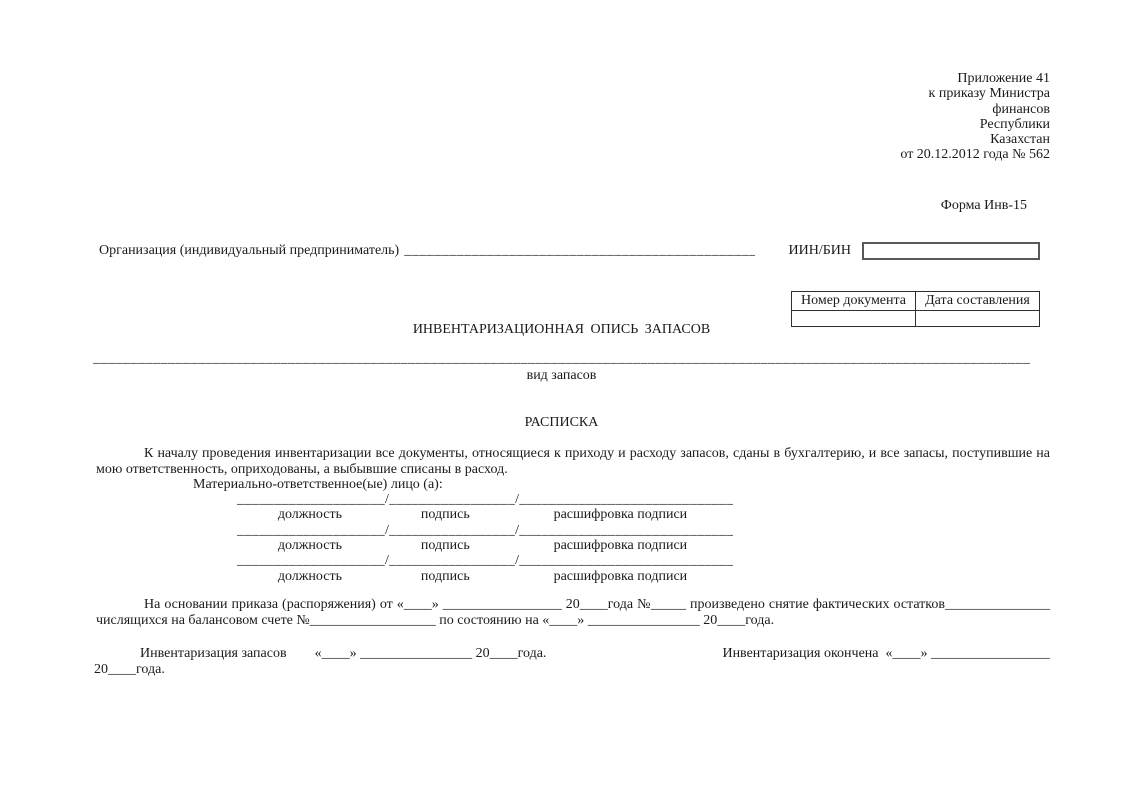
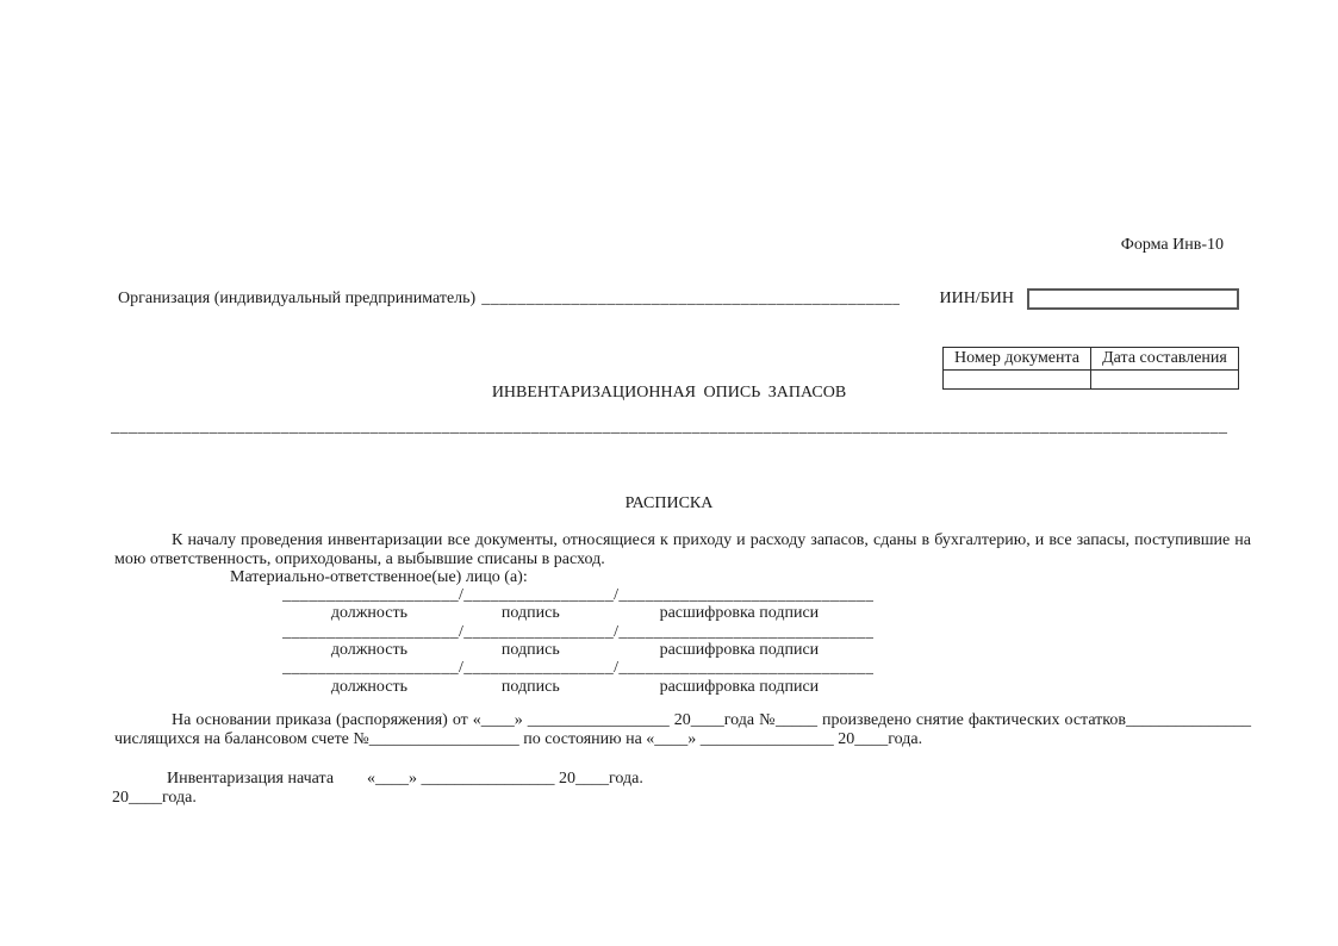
- Приложение 41
- к приказу Министра
- финансов
- Республики
- Казахстан
- от 20.12.2012 года № 562
- Форма Инв-15
+ Форма Инв-10
  Организация (индивидуальный предприниматель)
  ИИН/БИН
  Номер документа	Дата составления
  ИНВЕНТАРИЗАЦИОННАЯ ОПИСЬ ЗАПАСОВ
  _____________________________________________________________________________________________________________________________
- вид запасов
  РАСПИСКА
  К началу проведения инвентаризации все документы, относящиеся к приходу и расходу запасов, сданы в бухгалтерию, и все запасы, поступившие на мою ответственность, оприходованы, а выбывшие списаны в расход.
  Материально-ответственное(ые) лицо (а):
  ____________________/_________________/_____________________________
  должность
  подпись
  расшифровка подписи
  ____________________/_________________/_____________________________
  должность
  подпись
  расшифровка подписи
  ____________________/_________________/_____________________________
  должность
  подпись
  расшифровка подписи
  На основании приказа (распоряжения) от «____» _________________ 20____года №_____ произведено снятие фактических остатков_______________ числящихся на балансовом счете №__________________ по состоянию на «____» ________________ 20____года.
- Инвентаризация запасов «____» ________________ 20____года.
+ Инвентаризация начата «____» ________________ 20____года.
- Инвентаризация окончена «____» _________________
  20____года.
